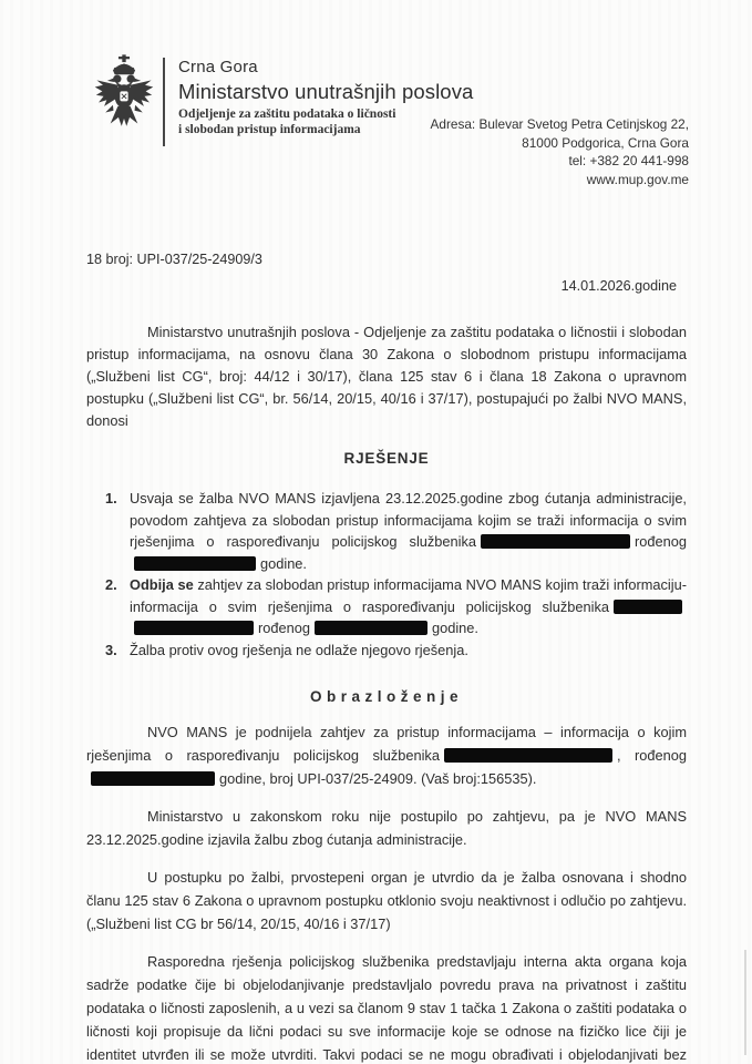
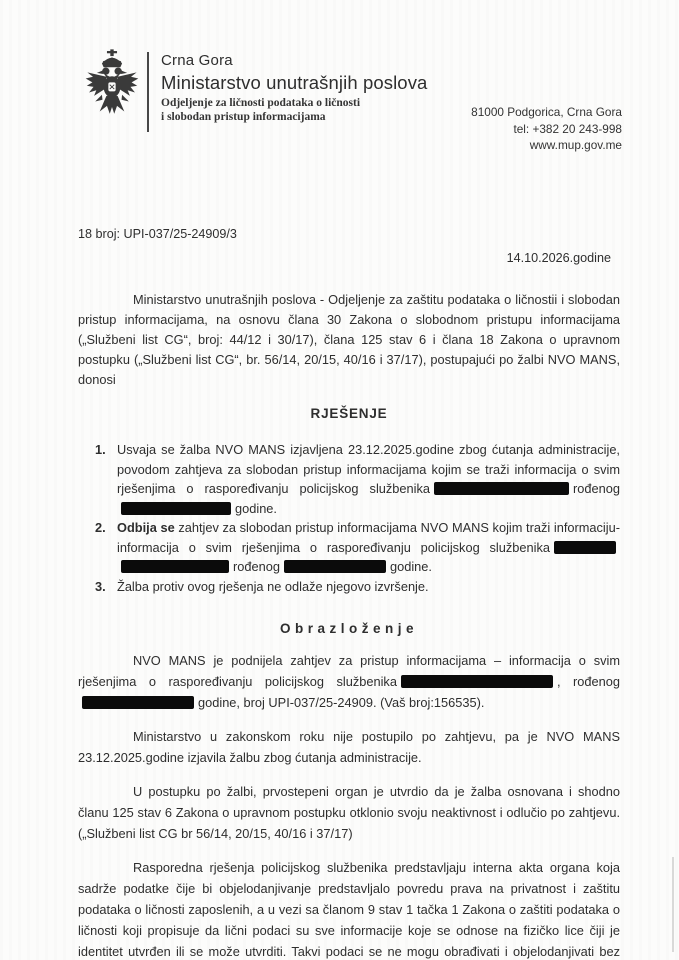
  Crna Gora
  Ministarstvo unutrašnjih poslova
- Odjeljenje za zaštitu podataka o ličnosti
+ Odjeljenje za ličnosti podataka o ličnosti
  i slobodan pristup informacijama
- Adresa: Bulevar Svetog Petra Cetinjskog 22,
  81000 Podgorica, Crna Gora
- tel: +382 20 441-998
+ tel: +382 20 243-998
  www.mup.gov.me
  18 broj: UPI-037/25-24909/3
- 14.01.2026.godine
+ 14.10.2026.godine
  Ministarstvo unutrašnjih poslova - Odjeljenje za zaštitu podataka o ličnostii i slobodan pristup informacijama, na osnovu člana 30 Zakona o slobodnom pristupu informacijama („Službeni list CG“, broj: 44/12 i 30/17), člana 125 stav 6 i člana 18 Zakona o upravnom postupku („Službeni list CG“, br. 56/14, 20/15, 40/16 i 37/17), postupajući po žalbi NVO MANS, donosi
  RJEŠENJE
  1.
  Usvaja se žalba NVO MANS izjavljena 23.12.2025.godine zbog ćutanja administracije, povodom zahtjeva za slobodan pristup informacijama kojim se traži informacija o svim rješenjima o raspoređivanju policijskog službenika rođenoggodine.
  2.
  Odbija se zahtjev za slobodan pristup informacijama NVO MANS kojim traži informaciju-informacija o svim rješenjima o raspoređivanju policijskog službenikarođenog godine.
  3.
- Žalba protiv ovog rješenja ne odlaže njegovo rješenja.
+ Žalba protiv ovog rješenja ne odlaže njegovo izvršenje.
  Obrazloženje
- NVO MANS je podnijela zahtjev za pristup informacijama – informacija o kojim rješenjima o raspoređivanju policijskog službenika , rođenoggodine, broj UPI-037/25-24909. (Vaš broj:156535).
+ NVO MANS je podnijela zahtjev za pristup informacijama – informacija o svim rješenjima o raspoređivanju policijskog službenika , rođenoggodine, broj UPI-037/25-24909. (Vaš broj:156535).
  Ministarstvo u zakonskom roku nije postupilo po zahtjevu, pa je NVO MANS 23.12.2025.godine izjavila žalbu zbog ćutanja administracije.
  U postupku po žalbi, prvostepeni organ je utvrdio da je žalba osnovana i shodno članu 125 stav 6 Zakona o upravnom postupku otklonio svoju neaktivnost i odlučio po zahtjevu. („Službeni list CG br 56/14, 20/15, 40/16 i 37/17)
  Rasporedna rješenja policijskog službenika predstavljaju interna akta organa koja sadrže podatke čije bi objelodanjivanje predstavljalo povredu prava na privatnost i zaštitu podataka o ličnosti zaposlenih, a u vezi sa članom 9 stav 1 tačka 1 Zakona o zaštiti podataka o ličnosti koji propisuje da lični podaci su sve informacije koje se odnose na fizičko lice čiji je identitet utvrđen ili se može utvrditi. Takvi podaci se ne mogu obrađivati i objelodanjivati bez
